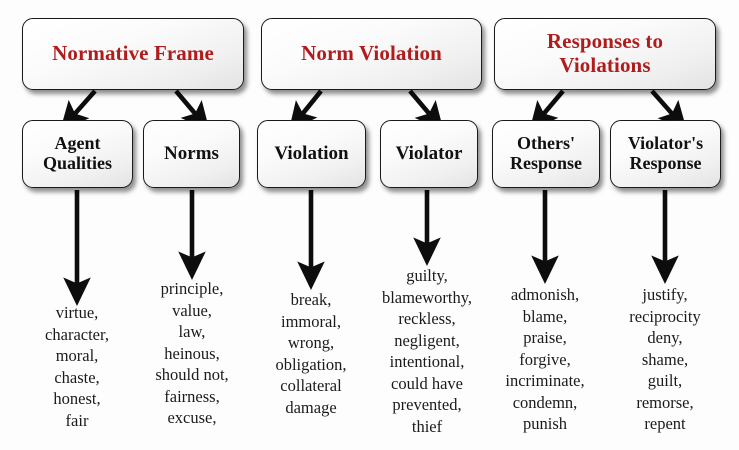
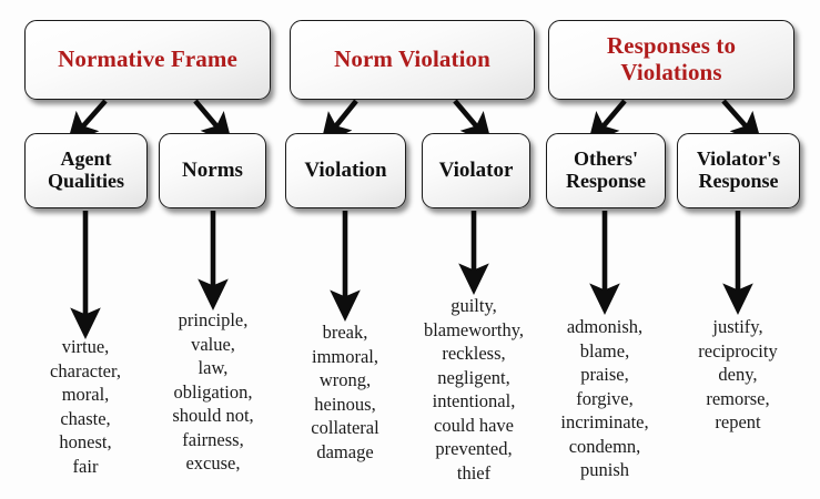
  Normative Frame
  Norm Violation
  Responses to
  Violations
  Agent
  Qualities
  Norms
  Violation
  Violator
  Others'
  Response
  Violator's
  Response
  virtue,
  character,
  moral,
  chaste,
  honest,
  fair
  principle,
  value,
  law,
- heinous,
+ obligation,
  should not,
  fairness,
  excuse,
  break,
  immoral,
  wrong,
- obligation,
+ heinous,
  collateral
  damage
  guilty,
  blameworthy,
  reckless,
  negligent,
  intentional,
  could have
  prevented,
  thief
  admonish,
  blame,
  praise,
  forgive,
  incriminate,
  condemn,
  punish
  justify,
  reciprocity
  deny,
- shame,
- guilt,
  remorse,
  repent
